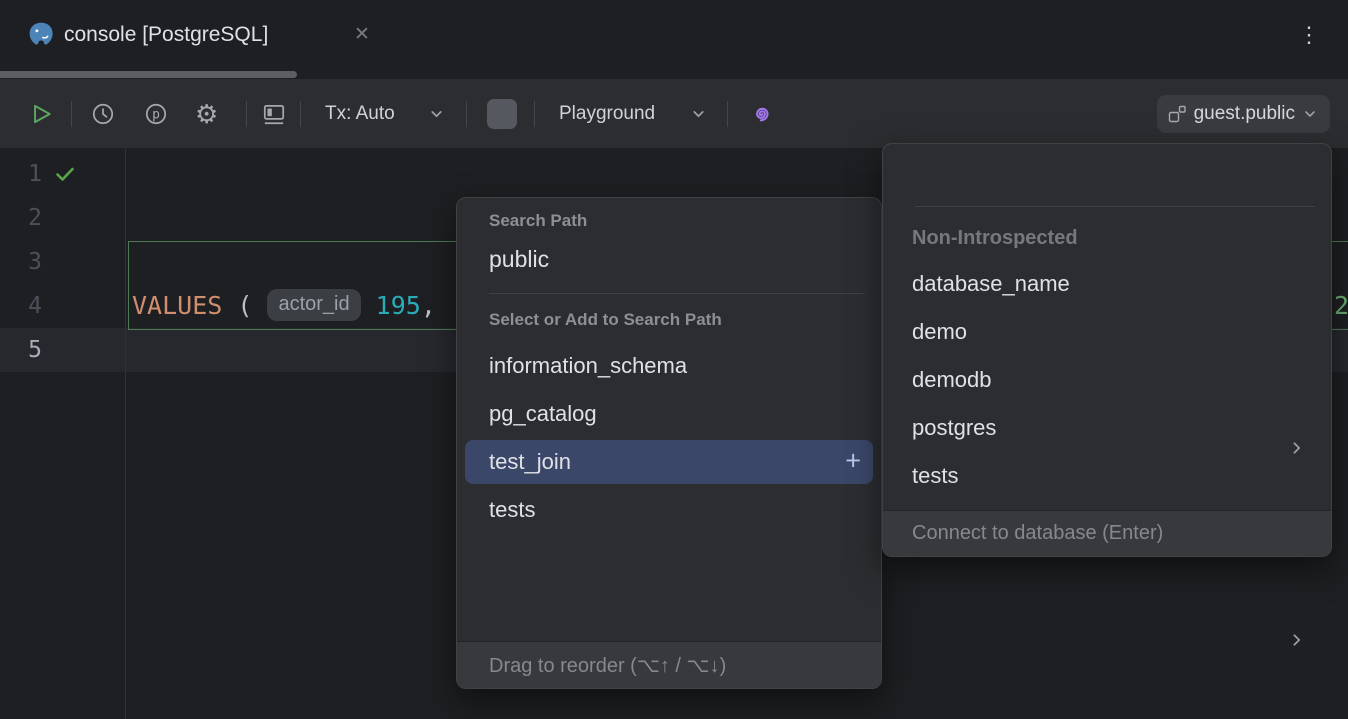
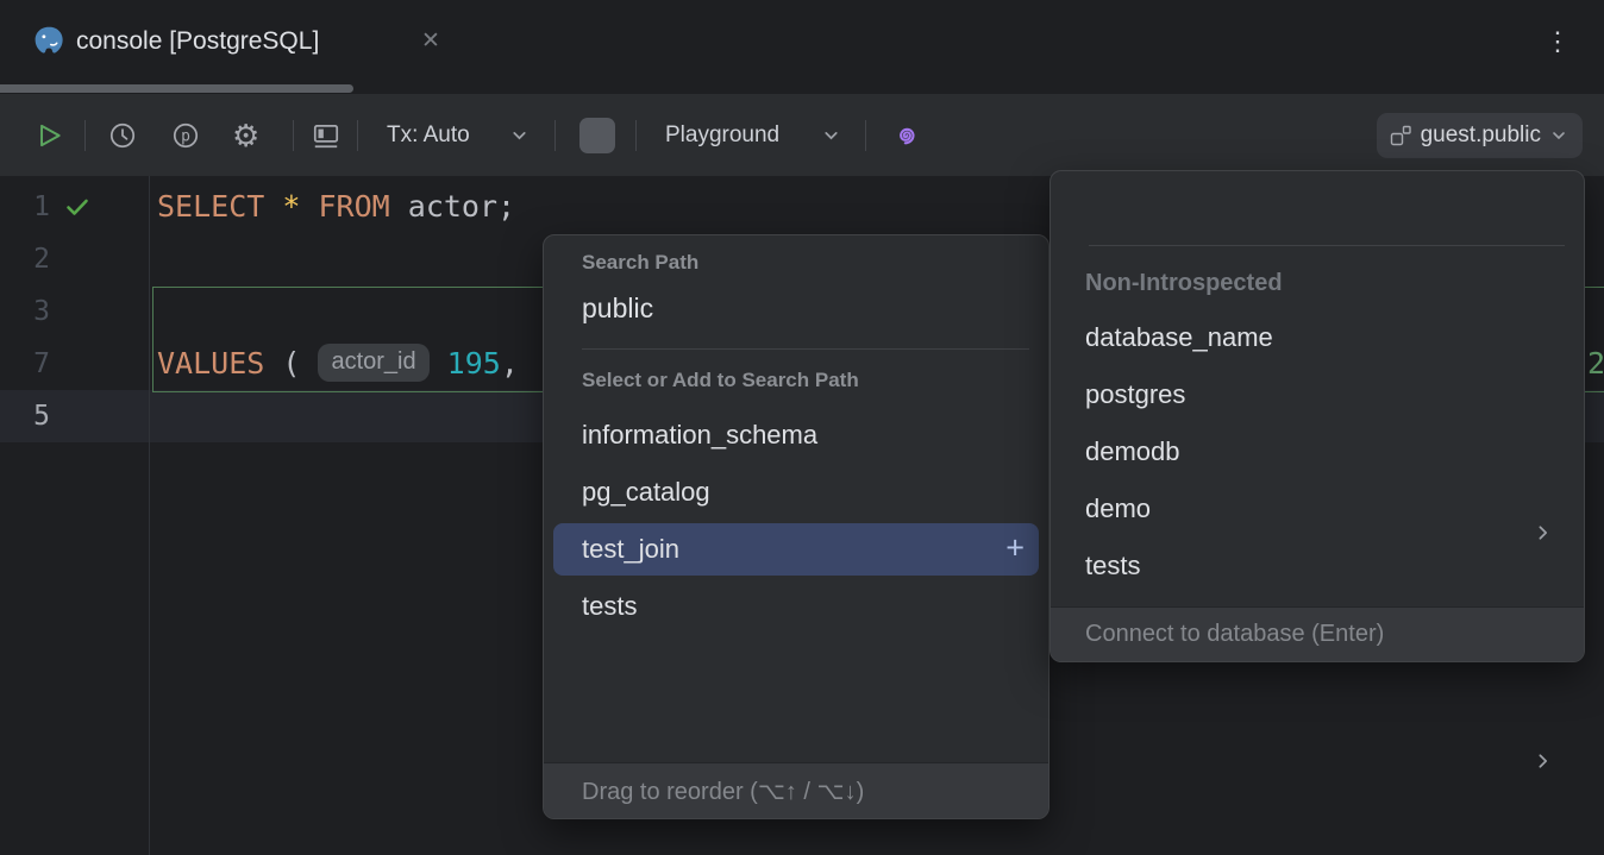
  console [PostgreSQL]
  ✕
  ⋮
  p
  ⚙
  Tx: Auto
  Playground
  guest.public
  1
  2
  3
- 4
+ 7
  5
+ SELECT * FROM actor;
  VALUES ( actor_id 195,
  Search Path
  public
  Select or Add to Search Path
  information_schema
  pg_catalog
  test_join
  tests
  +
  Drag to reorder (⌥↑ / ⌥↓)
  Non-Introspected
  database_name
- demo
+ postgres
  demodb
- postgres
+ demo
  tests
  Connect to database (Enter)
